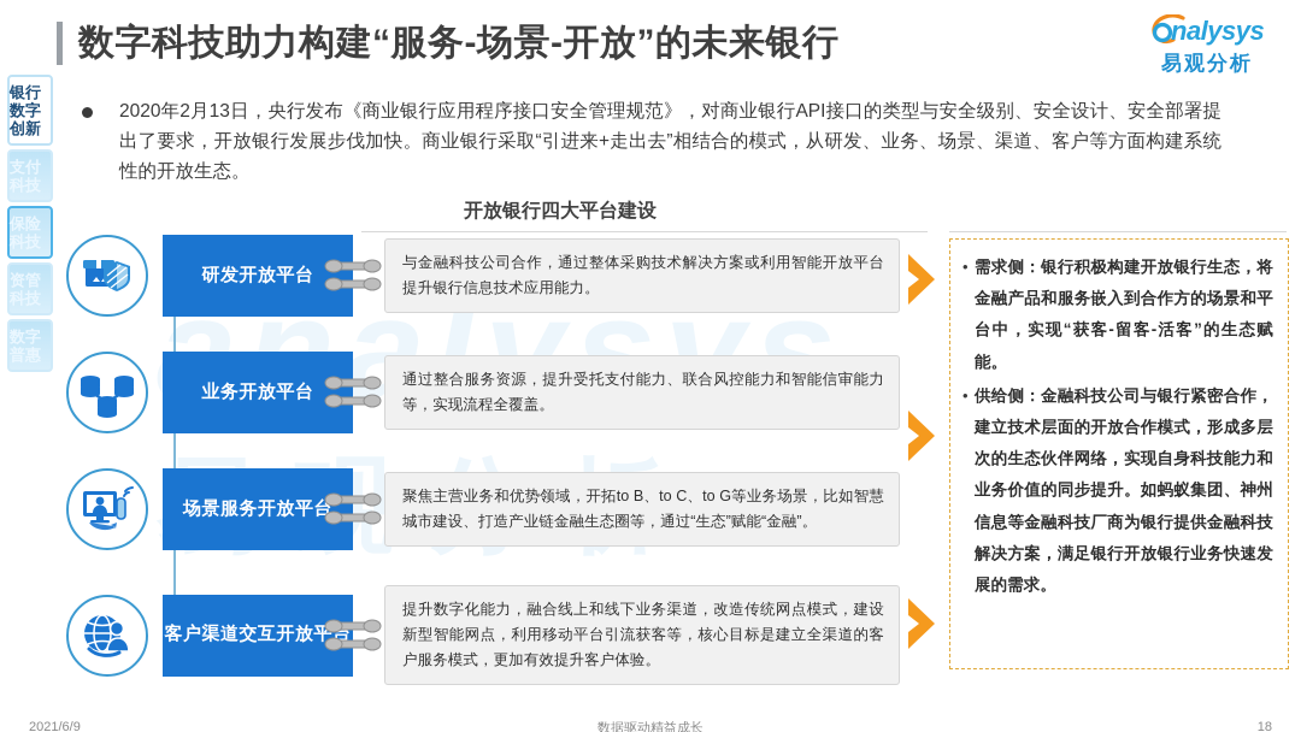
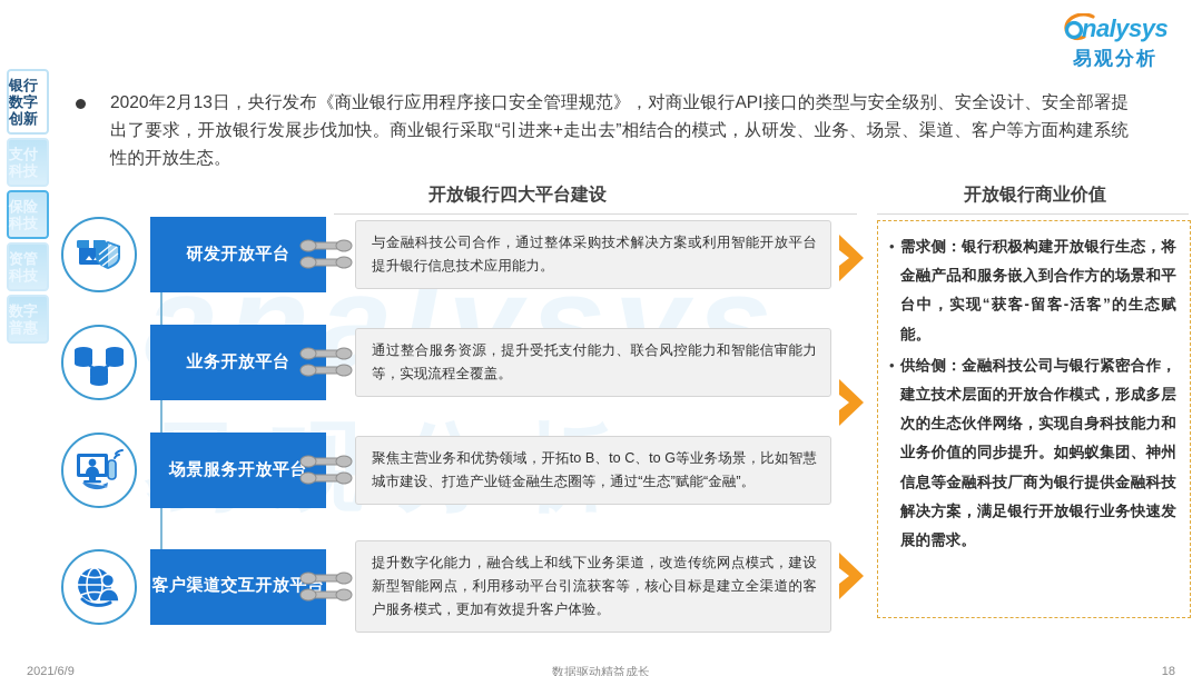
  analysys
- 数字科技助力构建“服务-场景-开放”的未来银行
  nalysys
  易观分析
  银行数字创新
  支付科技
  保险科技
  资管科技
  数字普惠
  2020年2月13日，央行发布《商业银行应用程序接口安全管理规范》，对商业银行API接口的类型与安全级别、安全设计、安全部署提出了要求，开放银行发展步伐加快。商业银行采取“引进来+走出去”相结合的模式，从研发、业务、场景、渠道、客户等方面构建系统性的开放生态。
  开放银行四大平台建设
+ 开放银行商业价值
  研发开放平台
  与金融科技公司合作，通过整体采购技术解决方案或利用智能开放平台提升银行信息技术应用能力。
  业务开放平台
  通过整合服务资源，提升受托支付能力、联合风控能力和智能信审能力等，实现流程全覆盖。
  场景服务开放平台
  聚焦主营业务和优势领域，开拓to B、to C、to G等业务场景，比如智慧城市建设、打造产业链金融生态圈等，通过“生态”赋能“金融”。
  客户渠道交互开放平台
  提升数字化能力，融合线上和线下业务渠道，改造传统网点模式，建设新型智能网点，利用移动平台引流获客等，核心目标是建立全渠道的客户服务模式，更加有效提升客户体验。
  •
  需求侧：银行积极构建开放银行生态，将金融产品和服务嵌入到合作方的场景和平台中，实现“获客-留客-活客”的生态赋能。
  •
  供给侧：金融科技公司与银行紧密合作，建立技术层面的开放合作模式，形成多层次的生态伙伴网络，实现自身科技能力和业务价值的同步提升。如蚂蚁集团、神州信息等金融科技厂商为银行提供金融科技解决方案，满足银行开放银行业务快速发展的需求。
  2021/6/9
  数据驱动精益成长
  18
